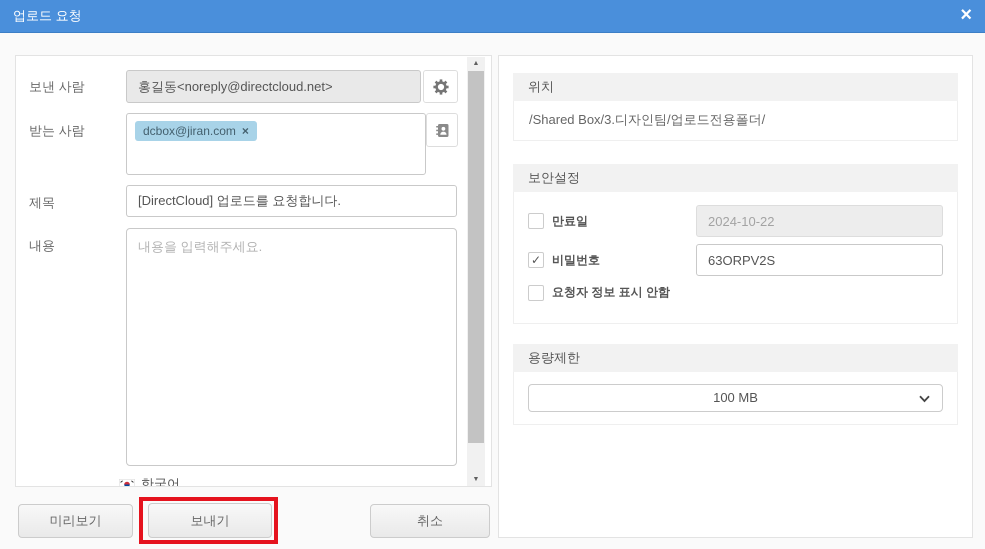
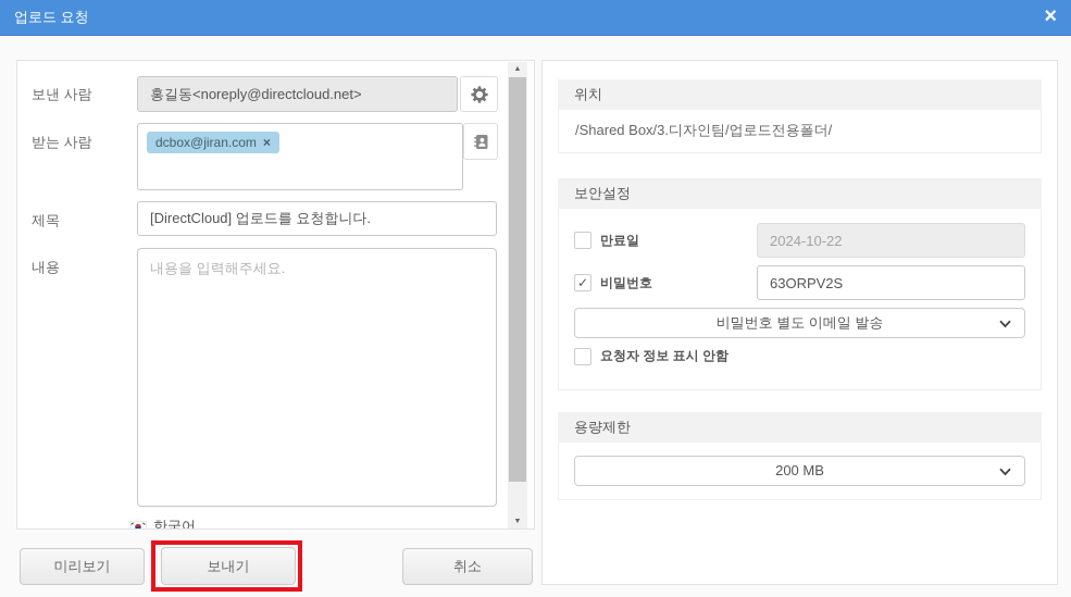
  업로드 요청
  ×
  보낸 사람
  홍길동<noreply@directcloud.net>
  받는 사람
  dcbox@jiran.com
  ×
  제목
  [DirectCloud] 업로드를 요청합니다.
  내용
  내용을 입력해주세요.
  한국어
  위치
  /Shared Box/3.디자인팀/업로드전용폴더/
  보안설정
  만료일
  2024-10-22
  ✓
  비밀번호
  63ORPV2S
+ 비밀번호 별도 이메일 발송
  요청자 정보 표시 안함
  용량제한
- 100 MB
+ 200 MB
  미리보기
  보내기
  취소
